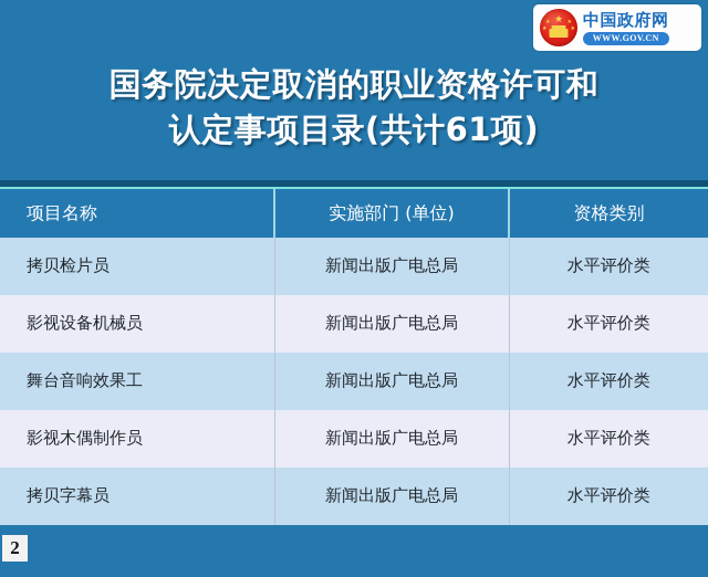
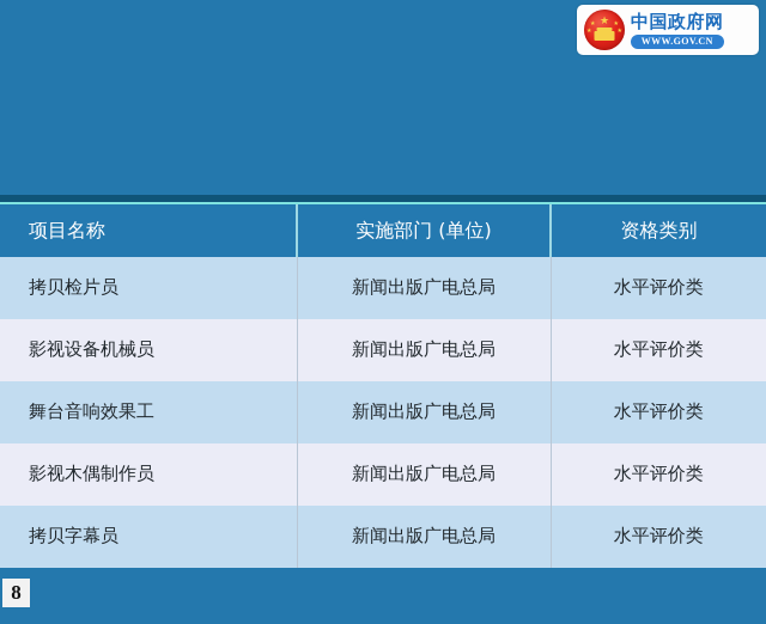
  ★
  中国政府网
  WWW.GOV.CN
- 国务院决定取消的职业资格许可和
- 认定事项目录(共计61项)
  项目名称	实施部门 (单位)	资格类别
  拷贝检片员	新闻出版广电总局	水平评价类
  影视设备机械员	新闻出版广电总局	水平评价类
  舞台音响效果工	新闻出版广电总局	水平评价类
  影视木偶制作员	新闻出版广电总局	水平评价类
  拷贝字幕员	新闻出版广电总局	水平评价类
- 2
+ 8
